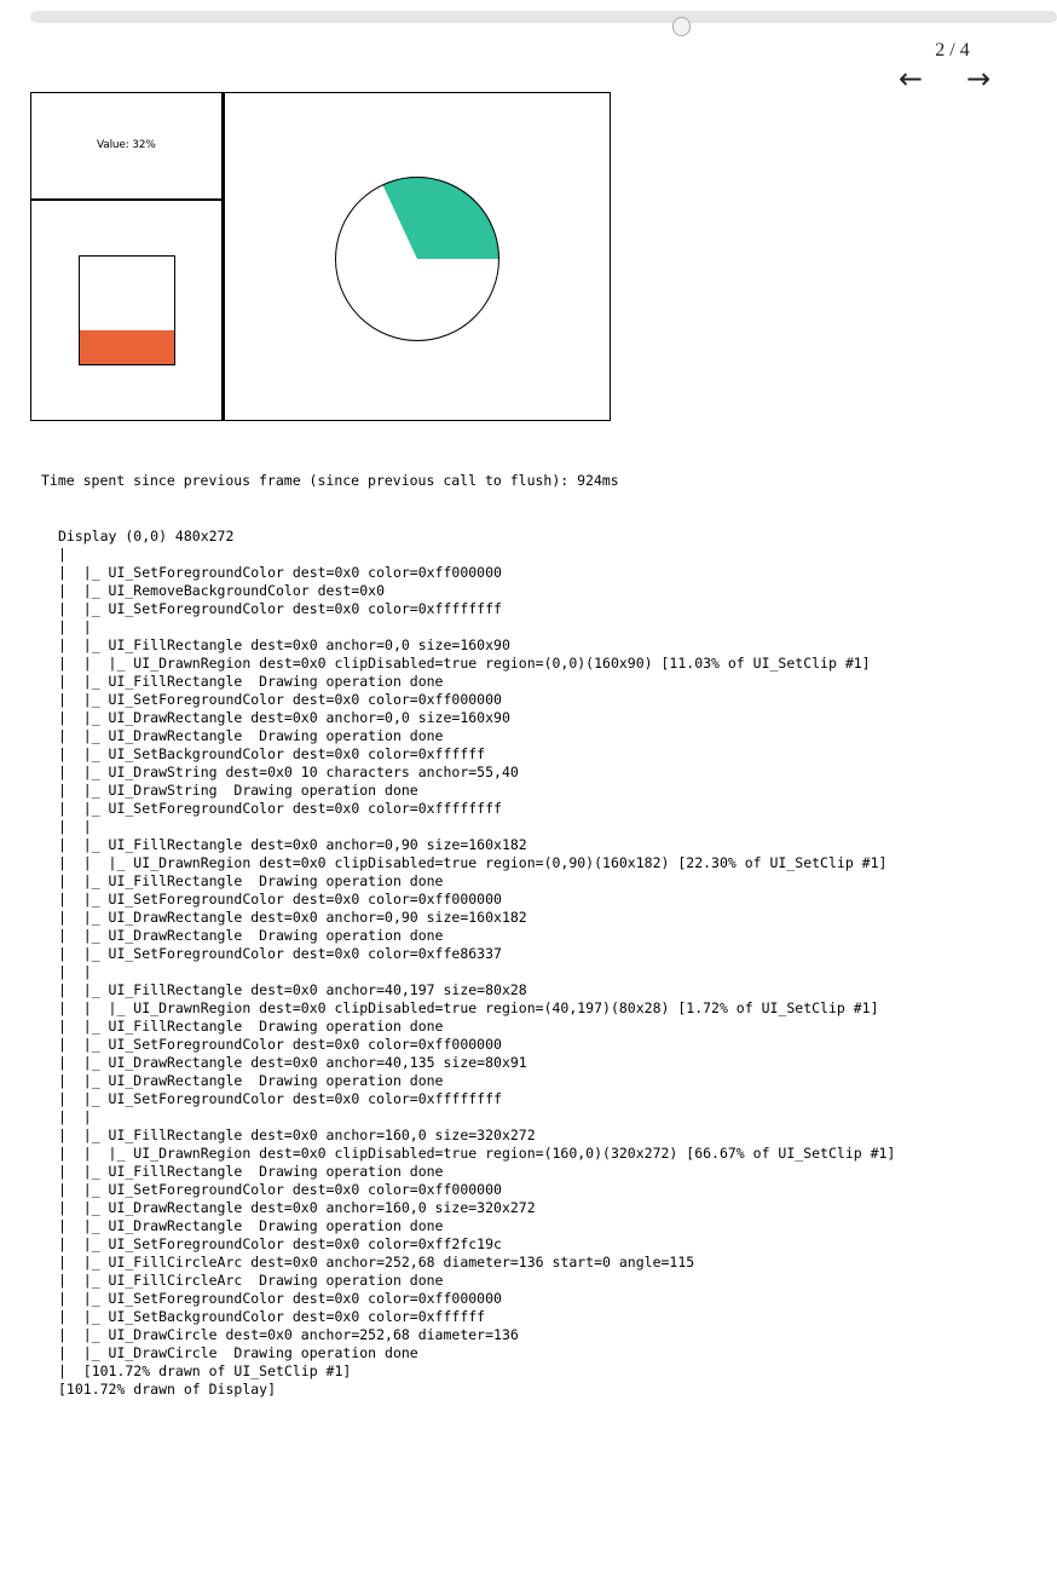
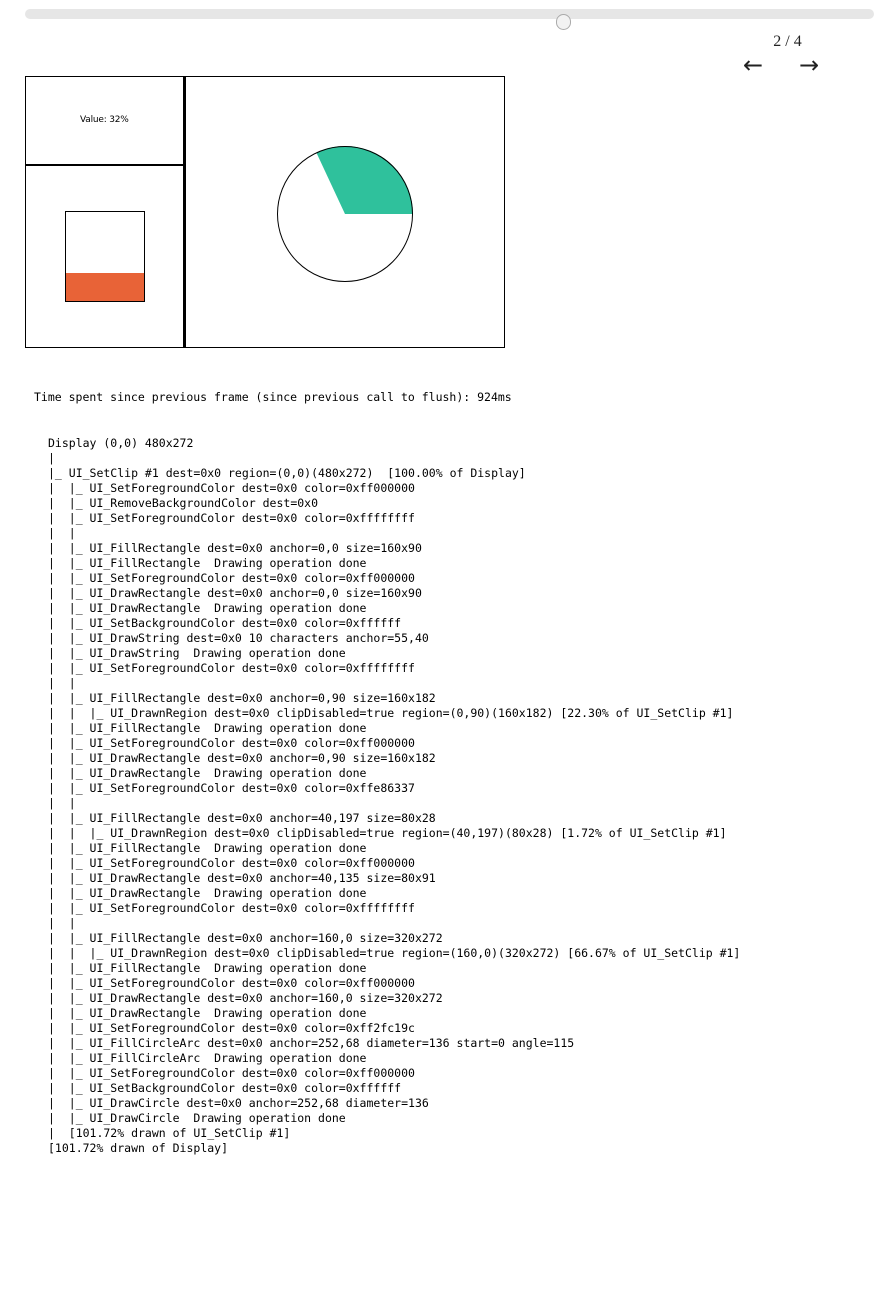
  2 / 4
  ←
  →
  Value: 32%
  Time spent since previous frame (since previous call to flush): 924ms
  Display (0,0) 480x272
  |
+ |_ UI_SetClip #1 dest=0x0 region=(0,0)(480x272) [100.00% of Display]
  | |_ UI_SetForegroundColor dest=0x0 color=0xff000000
  | |_ UI_RemoveBackgroundColor dest=0x0
  | |_ UI_SetForegroundColor dest=0x0 color=0xffffffff
  | |
  | |_ UI_FillRectangle dest=0x0 anchor=0,0 size=160x90
- | | |_ UI_DrawnRegion dest=0x0 clipDisabled=true region=(0,0)(160x90) [11.03% of UI_SetClip #1]
  | |_ UI_FillRectangle Drawing operation done
  | |_ UI_SetForegroundColor dest=0x0 color=0xff000000
  | |_ UI_DrawRectangle dest=0x0 anchor=0,0 size=160x90
  | |_ UI_DrawRectangle Drawing operation done
  | |_ UI_SetBackgroundColor dest=0x0 color=0xffffff
  | |_ UI_DrawString dest=0x0 10 characters anchor=55,40
  | |_ UI_DrawString Drawing operation done
  | |_ UI_SetForegroundColor dest=0x0 color=0xffffffff
  | |
  | |_ UI_FillRectangle dest=0x0 anchor=0,90 size=160x182
  | | |_ UI_DrawnRegion dest=0x0 clipDisabled=true region=(0,90)(160x182) [22.30% of UI_SetClip #1]
  | |_ UI_FillRectangle Drawing operation done
  | |_ UI_SetForegroundColor dest=0x0 color=0xff000000
  | |_ UI_DrawRectangle dest=0x0 anchor=0,90 size=160x182
  | |_ UI_DrawRectangle Drawing operation done
  | |_ UI_SetForegroundColor dest=0x0 color=0xffe86337
  | |
  | |_ UI_FillRectangle dest=0x0 anchor=40,197 size=80x28
  | | |_ UI_DrawnRegion dest=0x0 clipDisabled=true region=(40,197)(80x28) [1.72% of UI_SetClip #1]
  | |_ UI_FillRectangle Drawing operation done
  | |_ UI_SetForegroundColor dest=0x0 color=0xff000000
  | |_ UI_DrawRectangle dest=0x0 anchor=40,135 size=80x91
  | |_ UI_DrawRectangle Drawing operation done
  | |_ UI_SetForegroundColor dest=0x0 color=0xffffffff
  | |
  | |_ UI_FillRectangle dest=0x0 anchor=160,0 size=320x272
  | | |_ UI_DrawnRegion dest=0x0 clipDisabled=true region=(160,0)(320x272) [66.67% of UI_SetClip #1]
  | |_ UI_FillRectangle Drawing operation done
  | |_ UI_SetForegroundColor dest=0x0 color=0xff000000
  | |_ UI_DrawRectangle dest=0x0 anchor=160,0 size=320x272
  | |_ UI_DrawRectangle Drawing operation done
  | |_ UI_SetForegroundColor dest=0x0 color=0xff2fc19c
  | |_ UI_FillCircleArc dest=0x0 anchor=252,68 diameter=136 start=0 angle=115
  | |_ UI_FillCircleArc Drawing operation done
  | |_ UI_SetForegroundColor dest=0x0 color=0xff000000
  | |_ UI_SetBackgroundColor dest=0x0 color=0xffffff
  | |_ UI_DrawCircle dest=0x0 anchor=252,68 diameter=136
  | |_ UI_DrawCircle Drawing operation done
  | [101.72% drawn of UI_SetClip #1]
  [101.72% drawn of Display]
